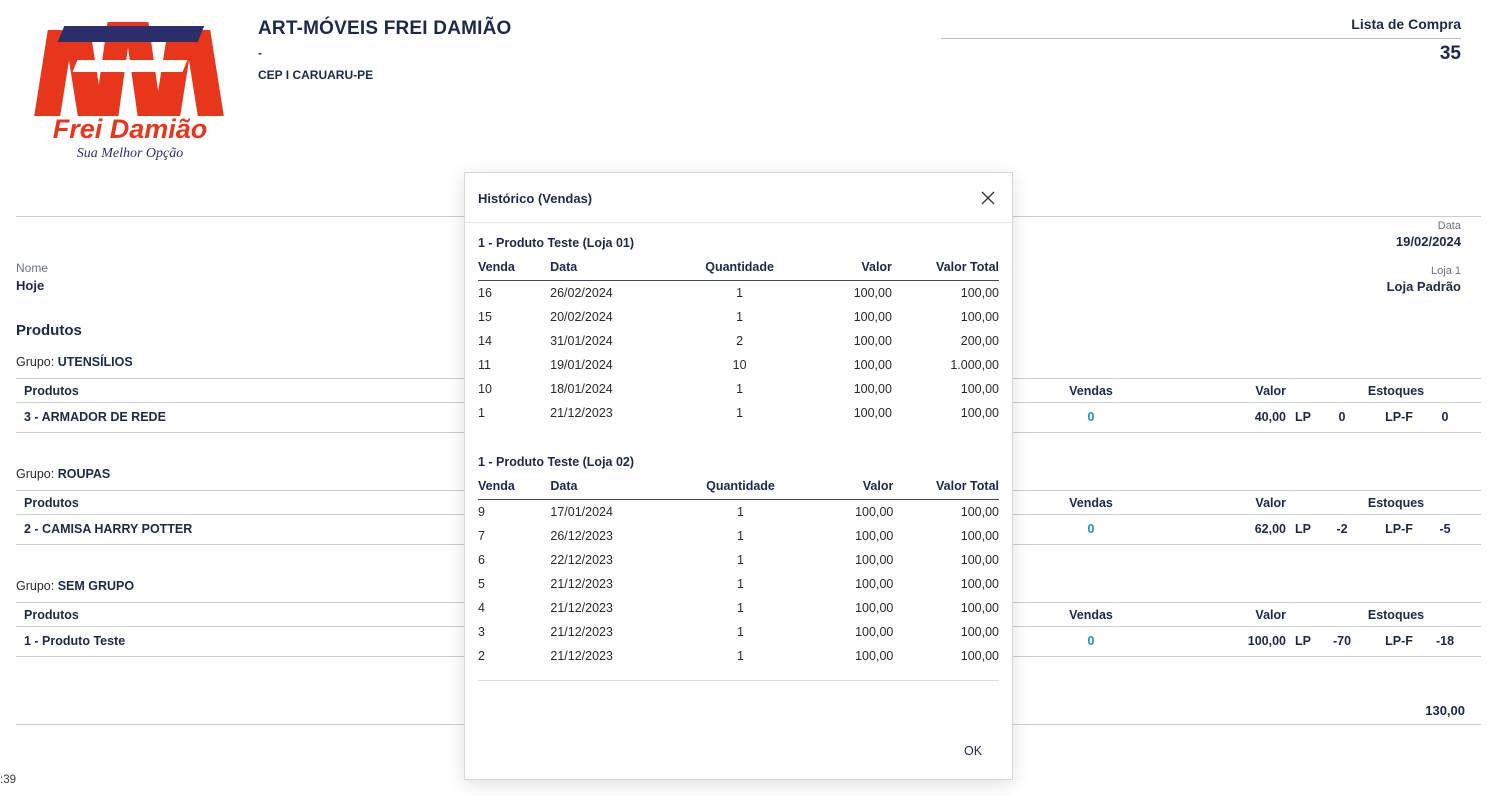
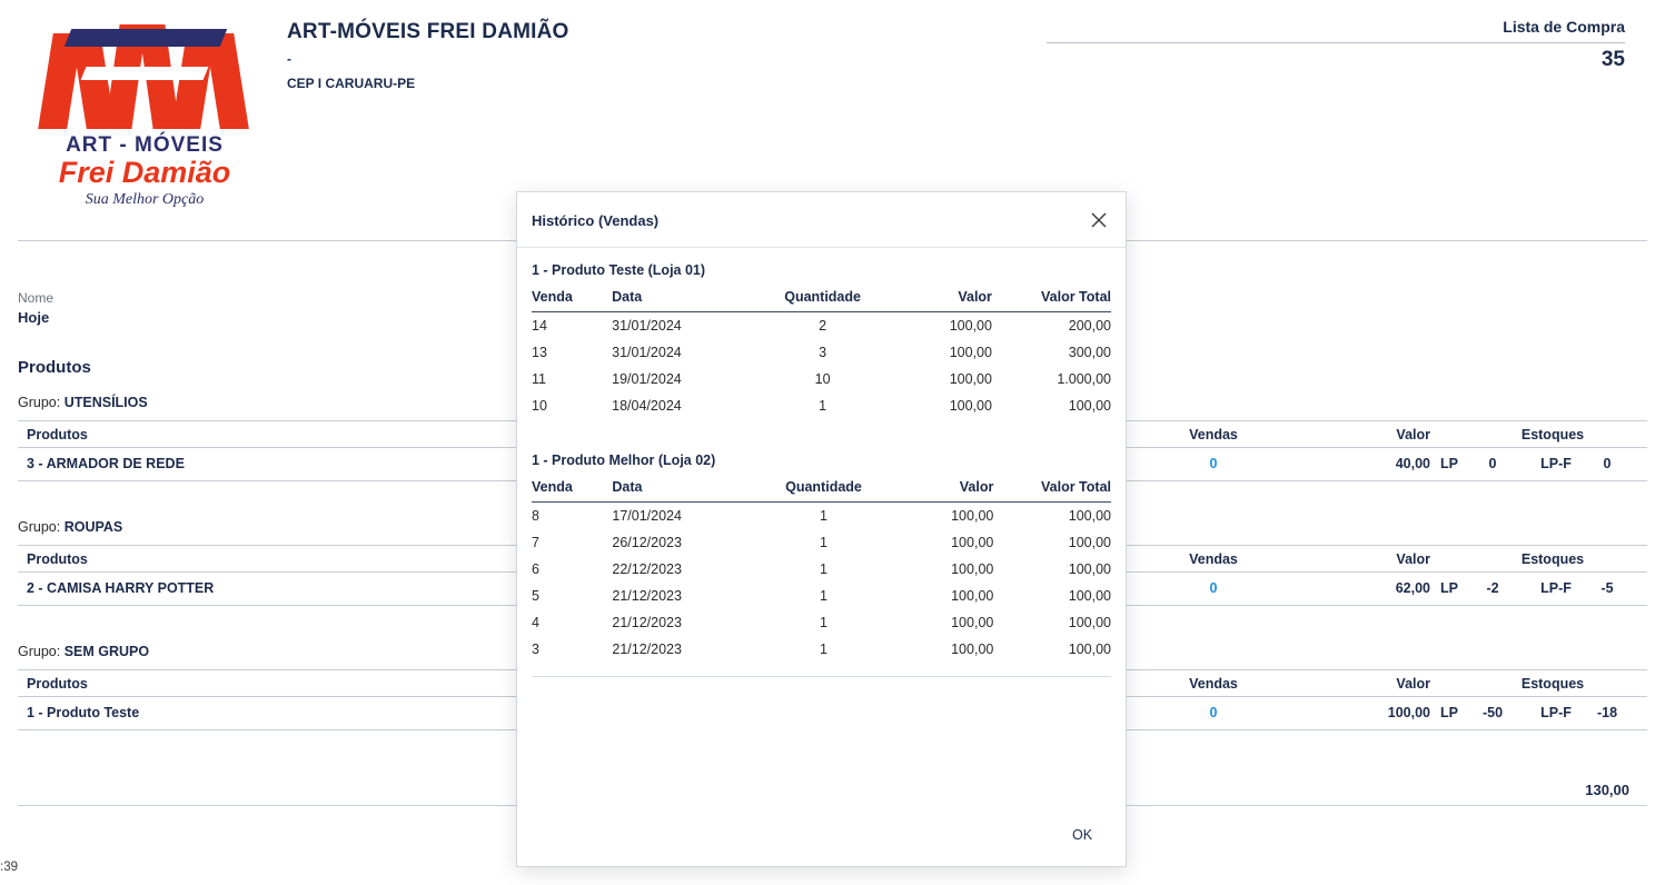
+ ART - MÓVEIS
  Frei Damião
  Sua Melhor Opção
  ART-MÓVEIS FREI DAMIÃO
  -
  CEP I CARUARU-PE
  Lista de Compra
  35
  Nome
  Hoje
- Data
- 19/02/2024
- Loja 1
- Loja Padrão
  Produtos
  Grupo: UTENSÍLIOS
  Produtos
  Vendas
  Valor
  Estoques
  3 - ARMADOR DE REDE
  0
  40,00
  LP
  0
  LP-F
  0
  Grupo: ROUPAS
  Produtos
  Vendas
  Valor
  Estoques
  2 - CAMISA HARRY POTTER
  0
  62,00
  LP
  -2
  LP-F
  -5
  Grupo: SEM GRUPO
  Produtos
  Vendas
  Valor
  Estoques
  1 - Produto Teste
  0
  100,00
  LP
- -70
+ -50
  LP-F
  -18
  130,00
  :39
  Histórico (Vendas)
  1 - Produto Teste (Loja 01)
  Venda	Data	Quantidade	Valor	Valor Total
- 16	26/02/2024	1	100,00	100,00
- 15	20/02/2024	1	100,00	100,00
  14	31/01/2024	2	100,00	200,00
+ 13	31/01/2024	3	100,00	300,00
  11	19/01/2024	10	100,00	1.000,00
- 10	18/01/2024	1	100,00	100,00
+ 10	18/04/2024	1	100,00	100,00
- 1	21/12/2023	1	100,00	100,00
- 1 - Produto Teste (Loja 02)
+ 1 - Produto Melhor (Loja 02)
  Venda	Data	Quantidade	Valor	Valor Total
- 9	17/01/2024	1	100,00	100,00
+ 8	17/01/2024	1	100,00	100,00
  7	26/12/2023	1	100,00	100,00
  6	22/12/2023	1	100,00	100,00
  5	21/12/2023	1	100,00	100,00
  4	21/12/2023	1	100,00	100,00
  3	21/12/2023	1	100,00	100,00
- 2	21/12/2023	1	100,00	100,00
  OK
